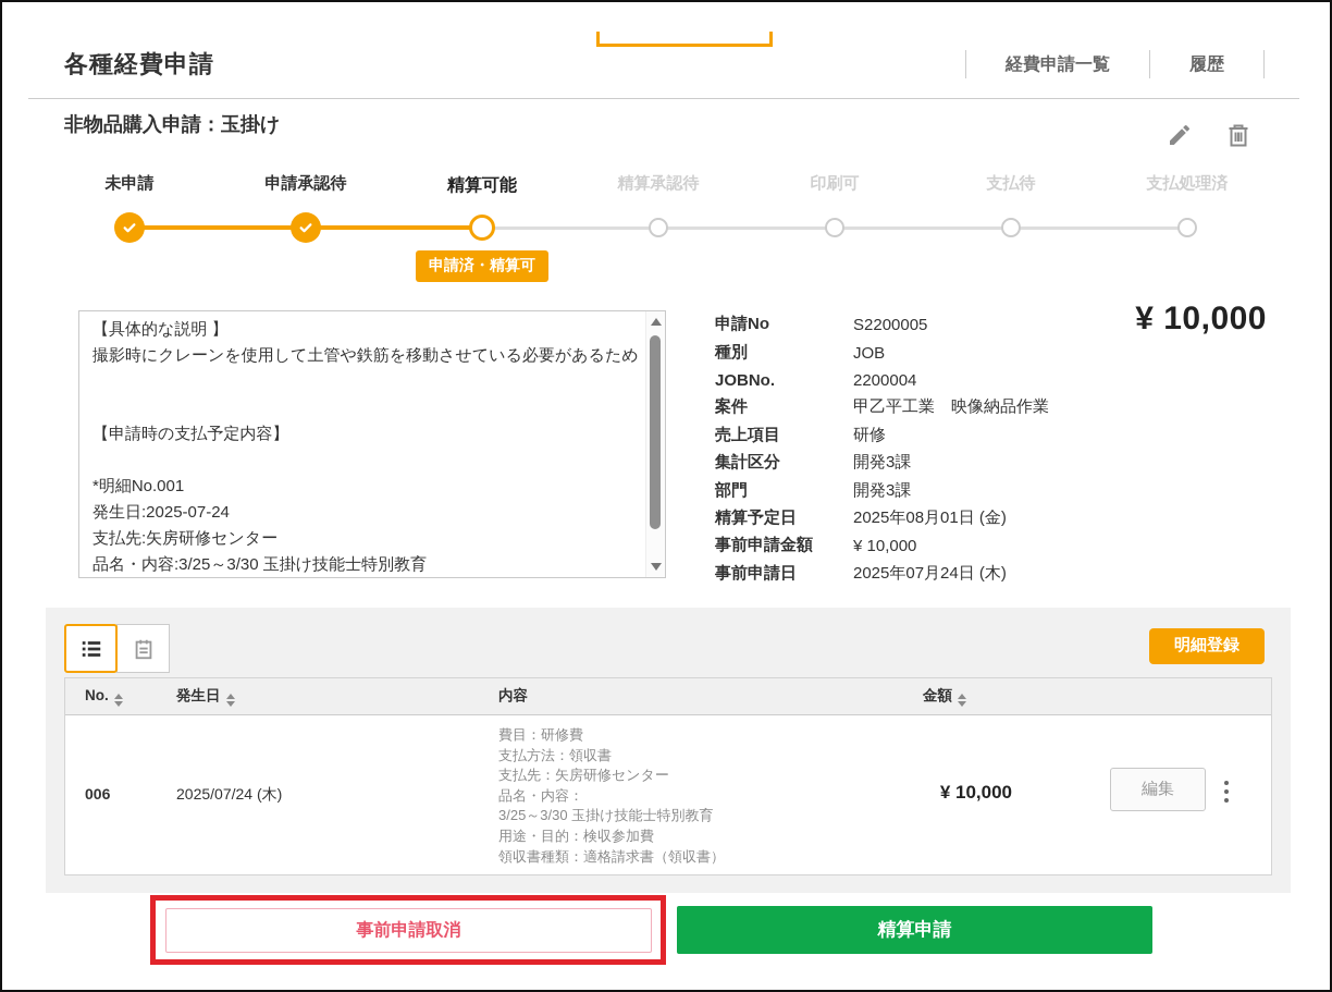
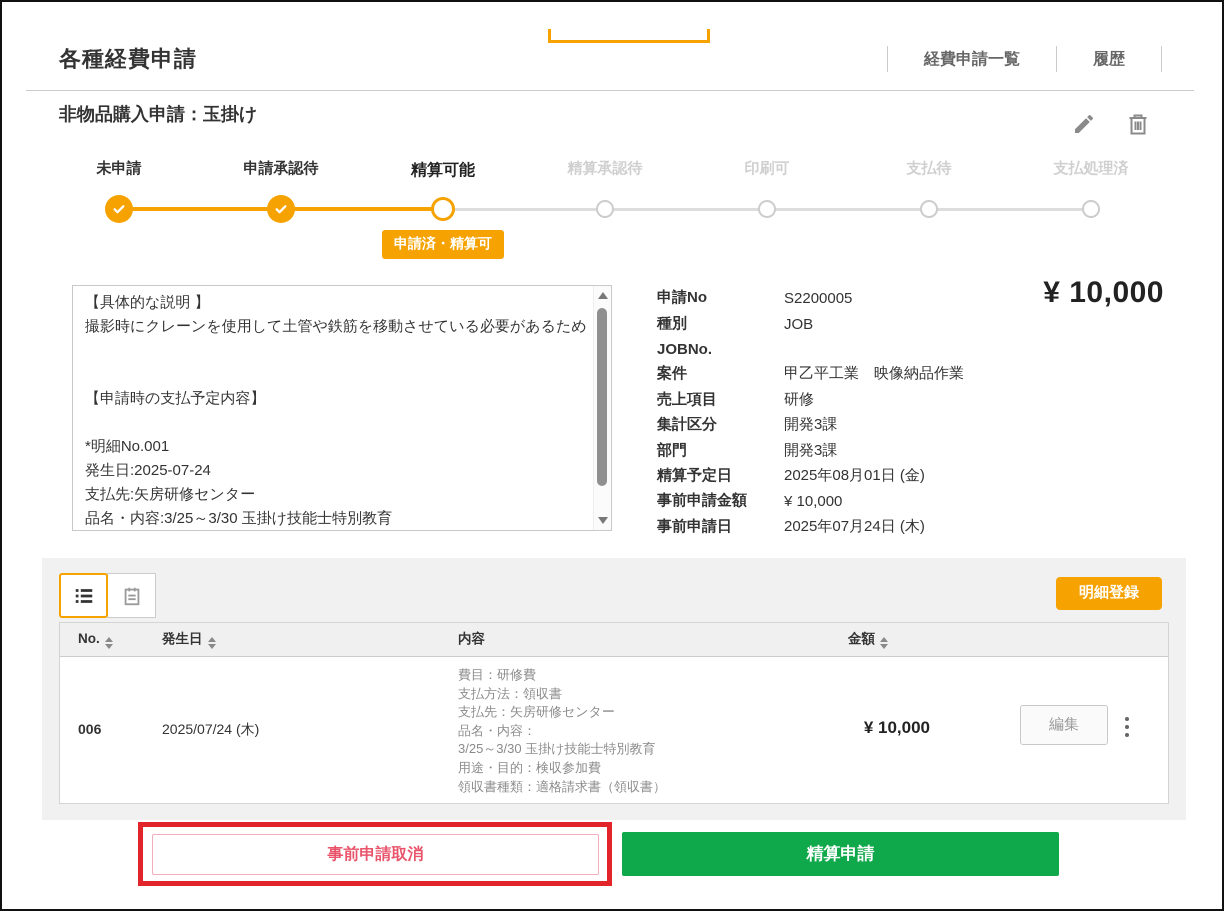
  各種経費申請
  経費申請一覧
  履歴
  非物品購入申請：玉掛け
  未申請
  申請承認待
  精算可能
  精算承認待
  印刷可
  支払待
  支払処理済
  申請済・精算可
  【具体的な説明 】
  撮影時にクレーンを使用して土管や鉄筋を移動させている必要があるため
  【申請時の支払予定内容】
  *明細No.001
  発生日:2025-07-24
  支払先:矢房研修センター
  品名・内容:3/25～3/30 玉掛け技能士特別教育
  申請No
  S2200005
  種別
  JOB
  JOBNo.
- 2200004
  案件
  甲乙平工業 映像納品作業
  売上項目
  研修
  集計区分
  開発3課
  部門
  開発3課
  精算予定日
  2025年08月01日 (金)
  事前申請金額
  ¥ 10,000
  事前申請日
  2025年07月24日 (木)
  ¥ 10,000
  明細登録
  No.
  発生日
  内容
  金額
  006
  2025/07/24 (木)
  費目：研修費
  支払方法：領収書
  支払先：矢房研修センター
  品名・内容：
  3/25～3/30 玉掛け技能士特別教育
  用途・目的：検収参加費
  領収書種類：適格請求書（領収書）
  ¥ 10,000
  編集
  事前申請取消
  精算申請
